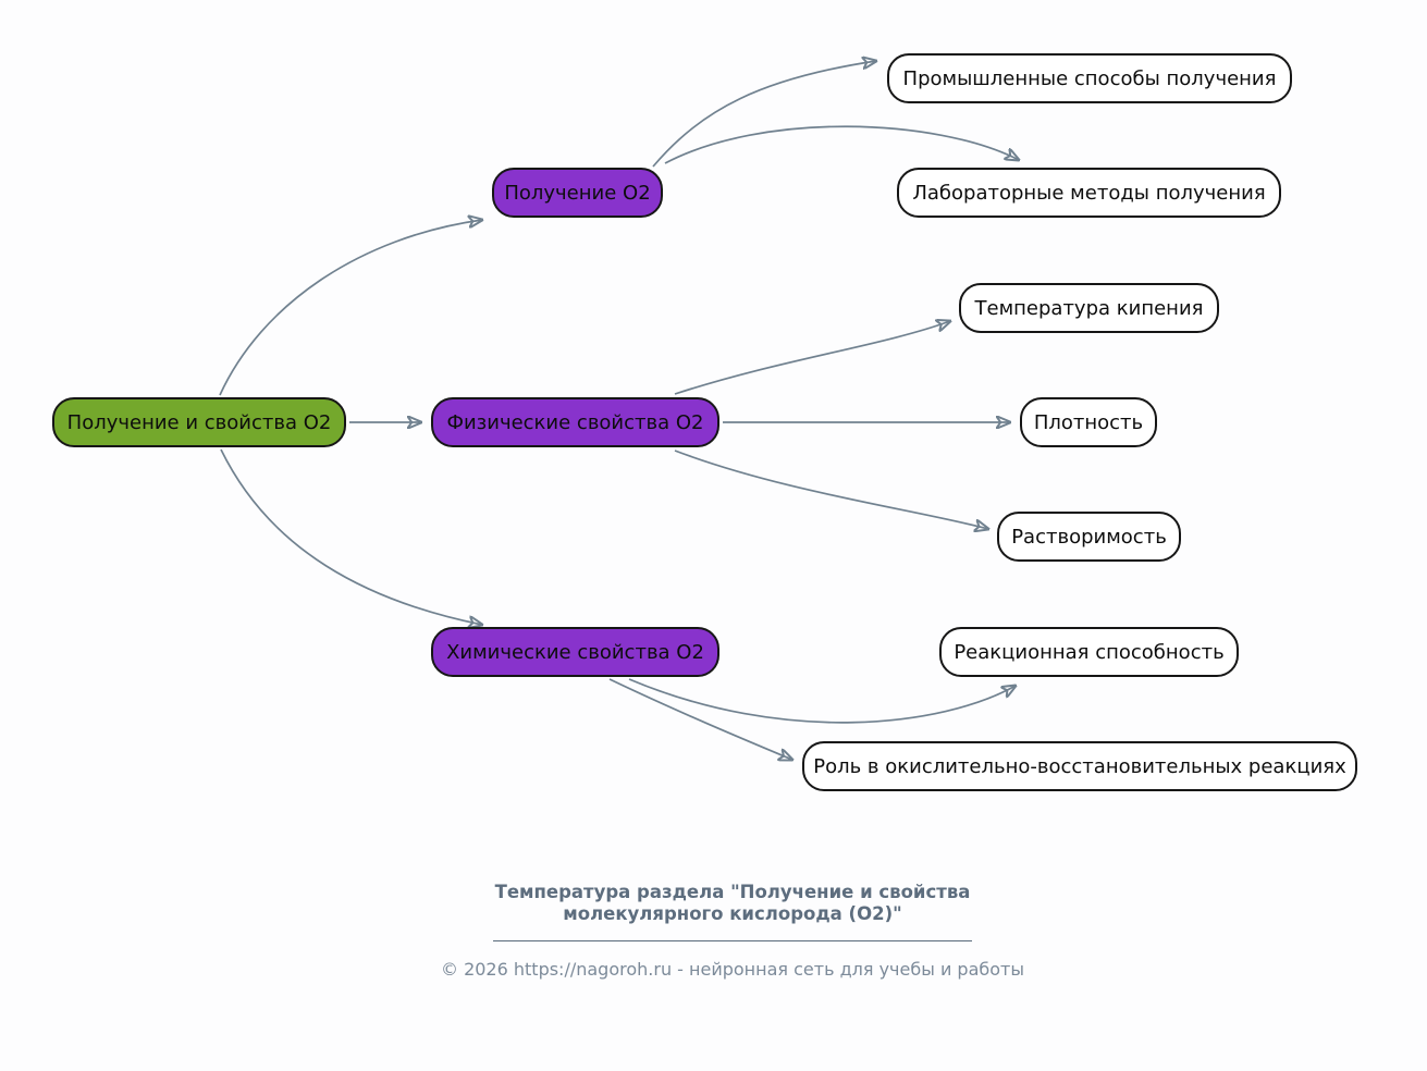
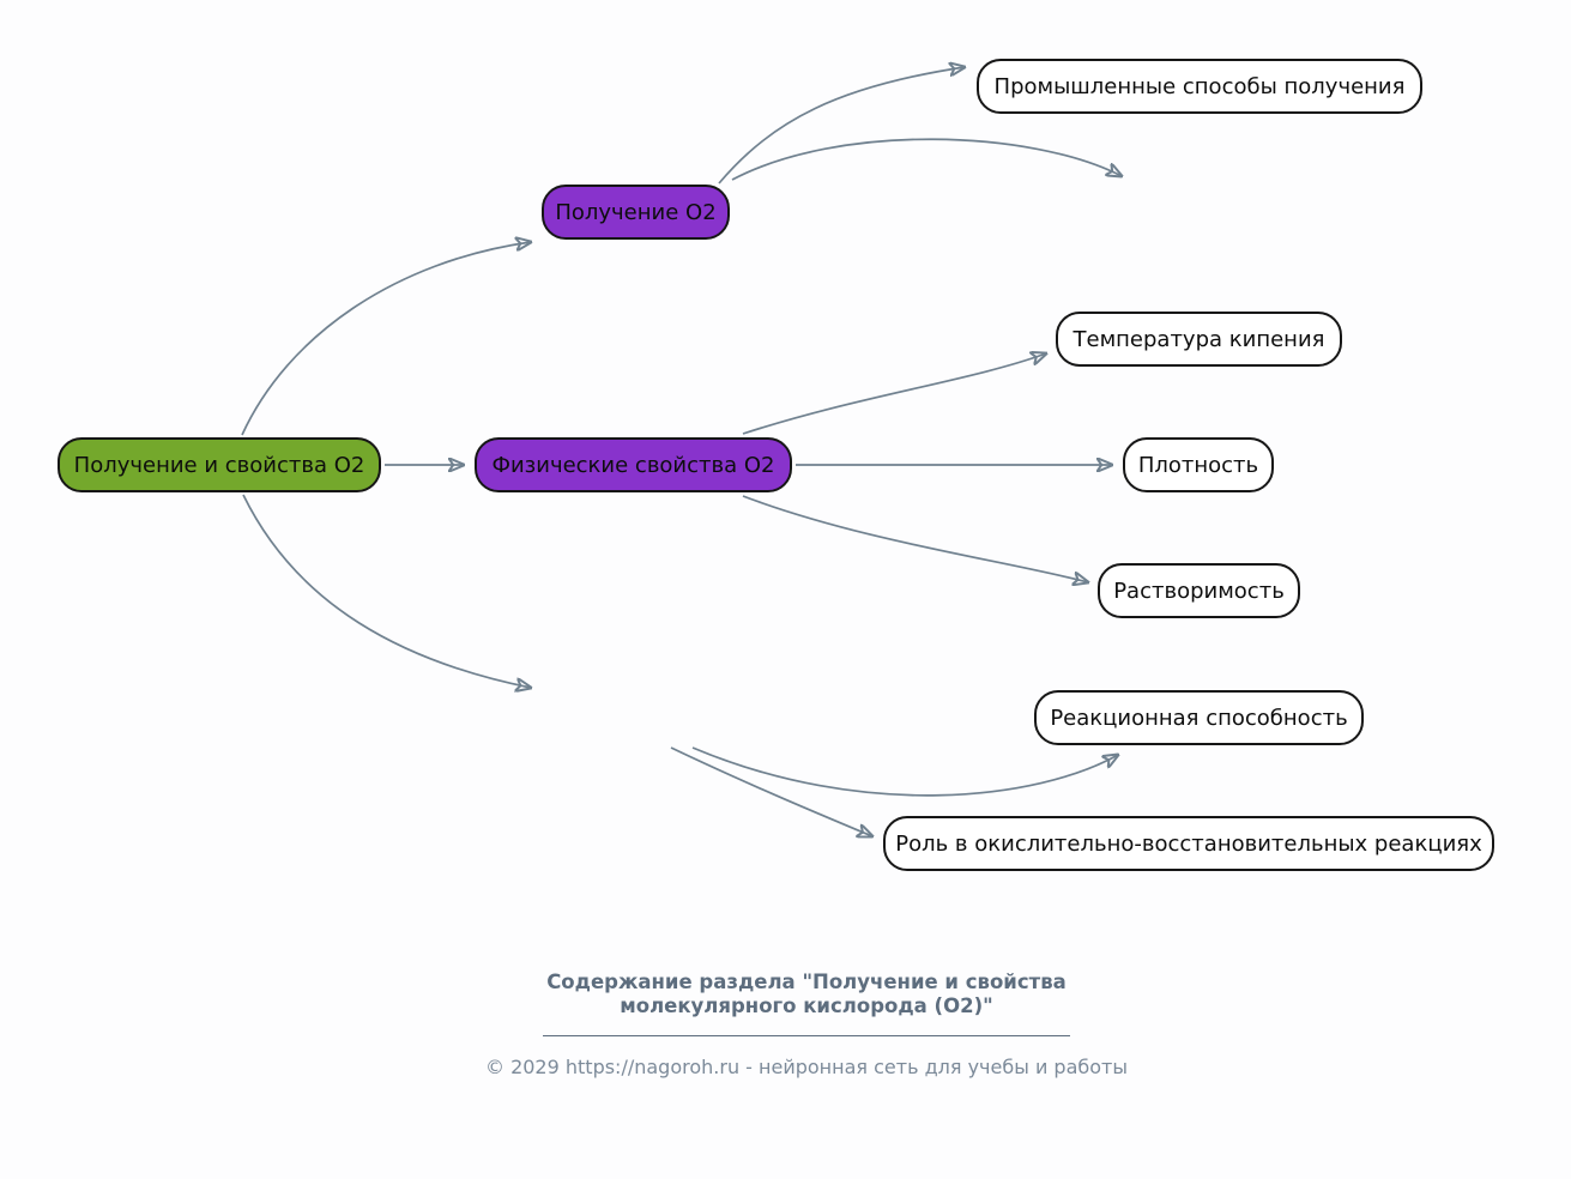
  Получение и свойства O2
  Получение O2
  Физические свойства O2
- Химические свойства O2
  Промышленные способы получения
- Лабораторные методы получения
  Температура кипения
  Плотность
  Растворимость
  Реакционная способность
  Роль в окислительно-восстановительных реакциях
- Температура раздела "Получение и свойства
+ Содержание раздела "Получение и свойства
  молекулярного кислорода (O2)"
- © 2026 https://nagoroh.ru - нейронная сеть для учебы и работы
+ © 2029 https://nagoroh.ru - нейронная сеть для учебы и работы
